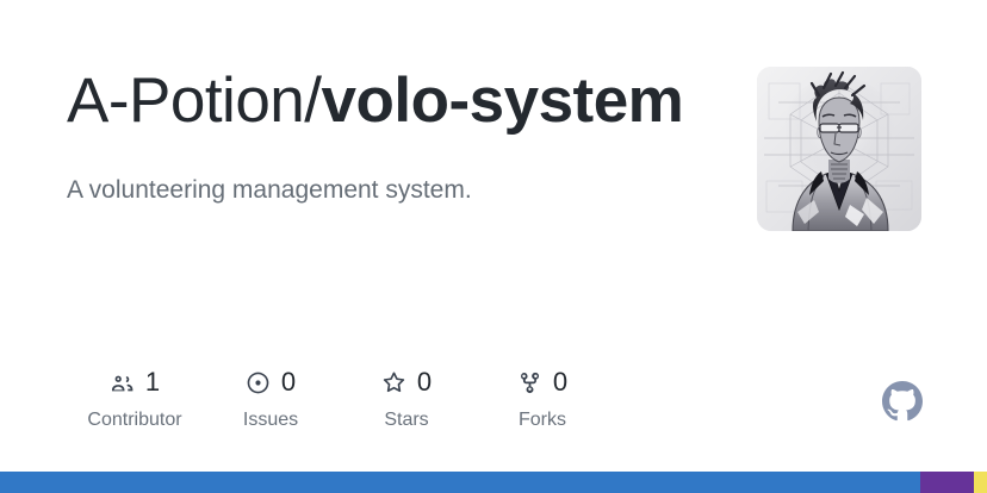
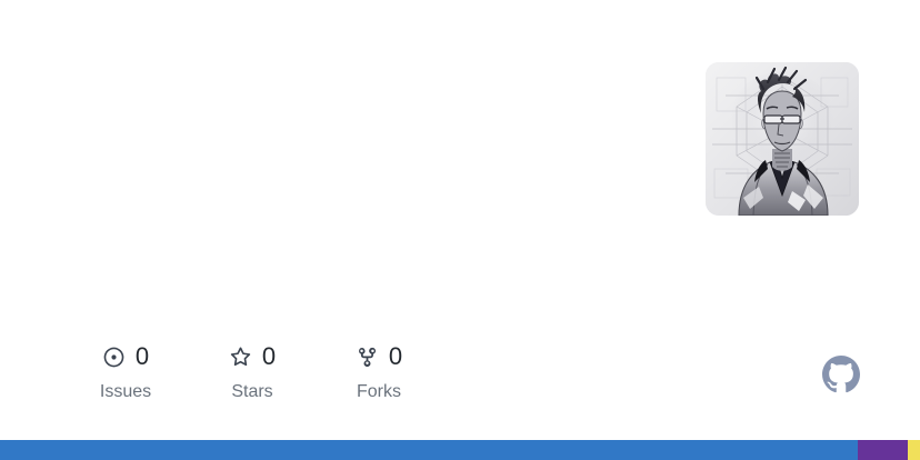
- A-Potion/volo-system
- A volunteering management system.
- 1
- Contributor
  0
  Issues
  0
  Stars
  0
  Forks
